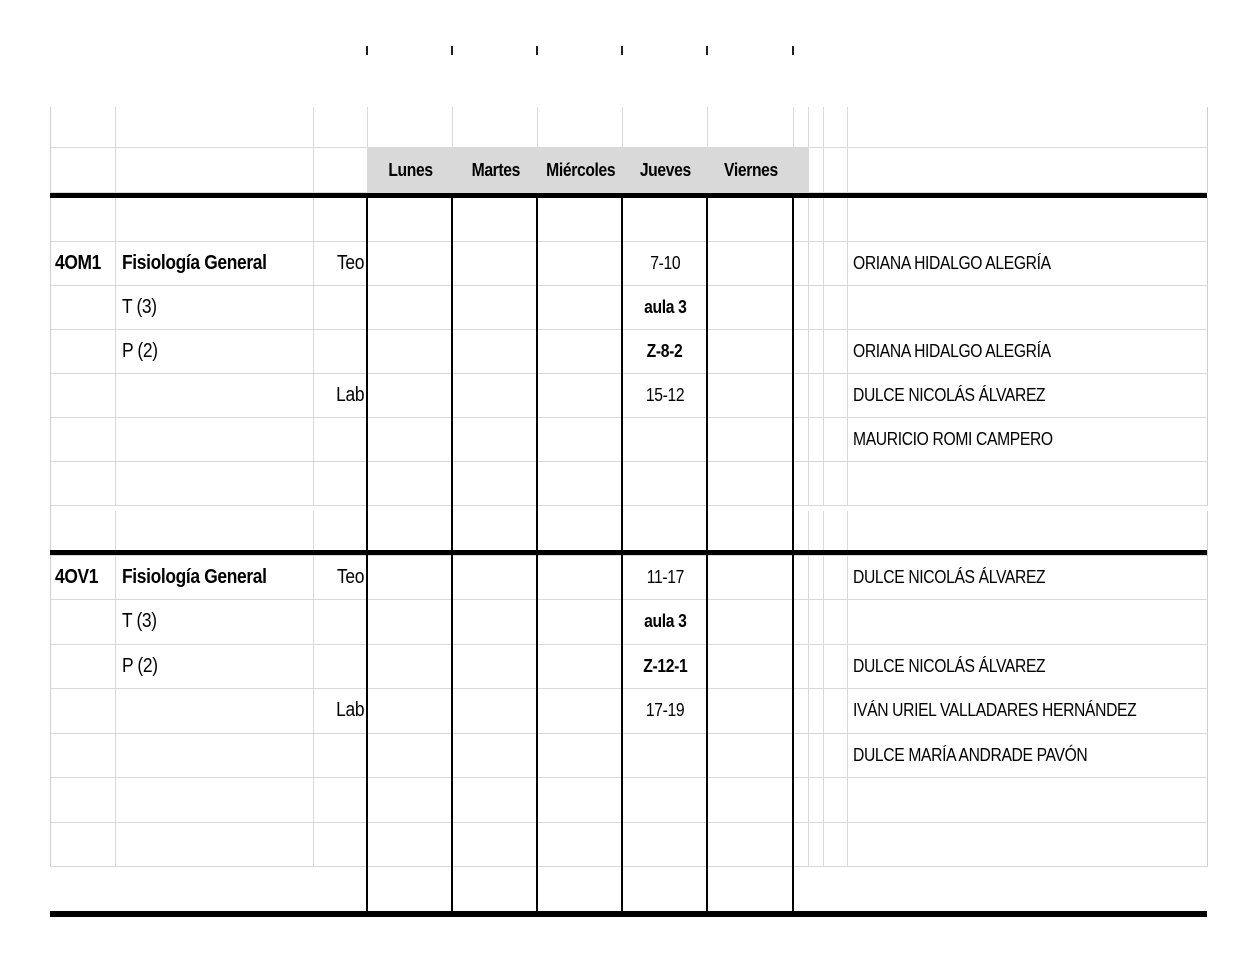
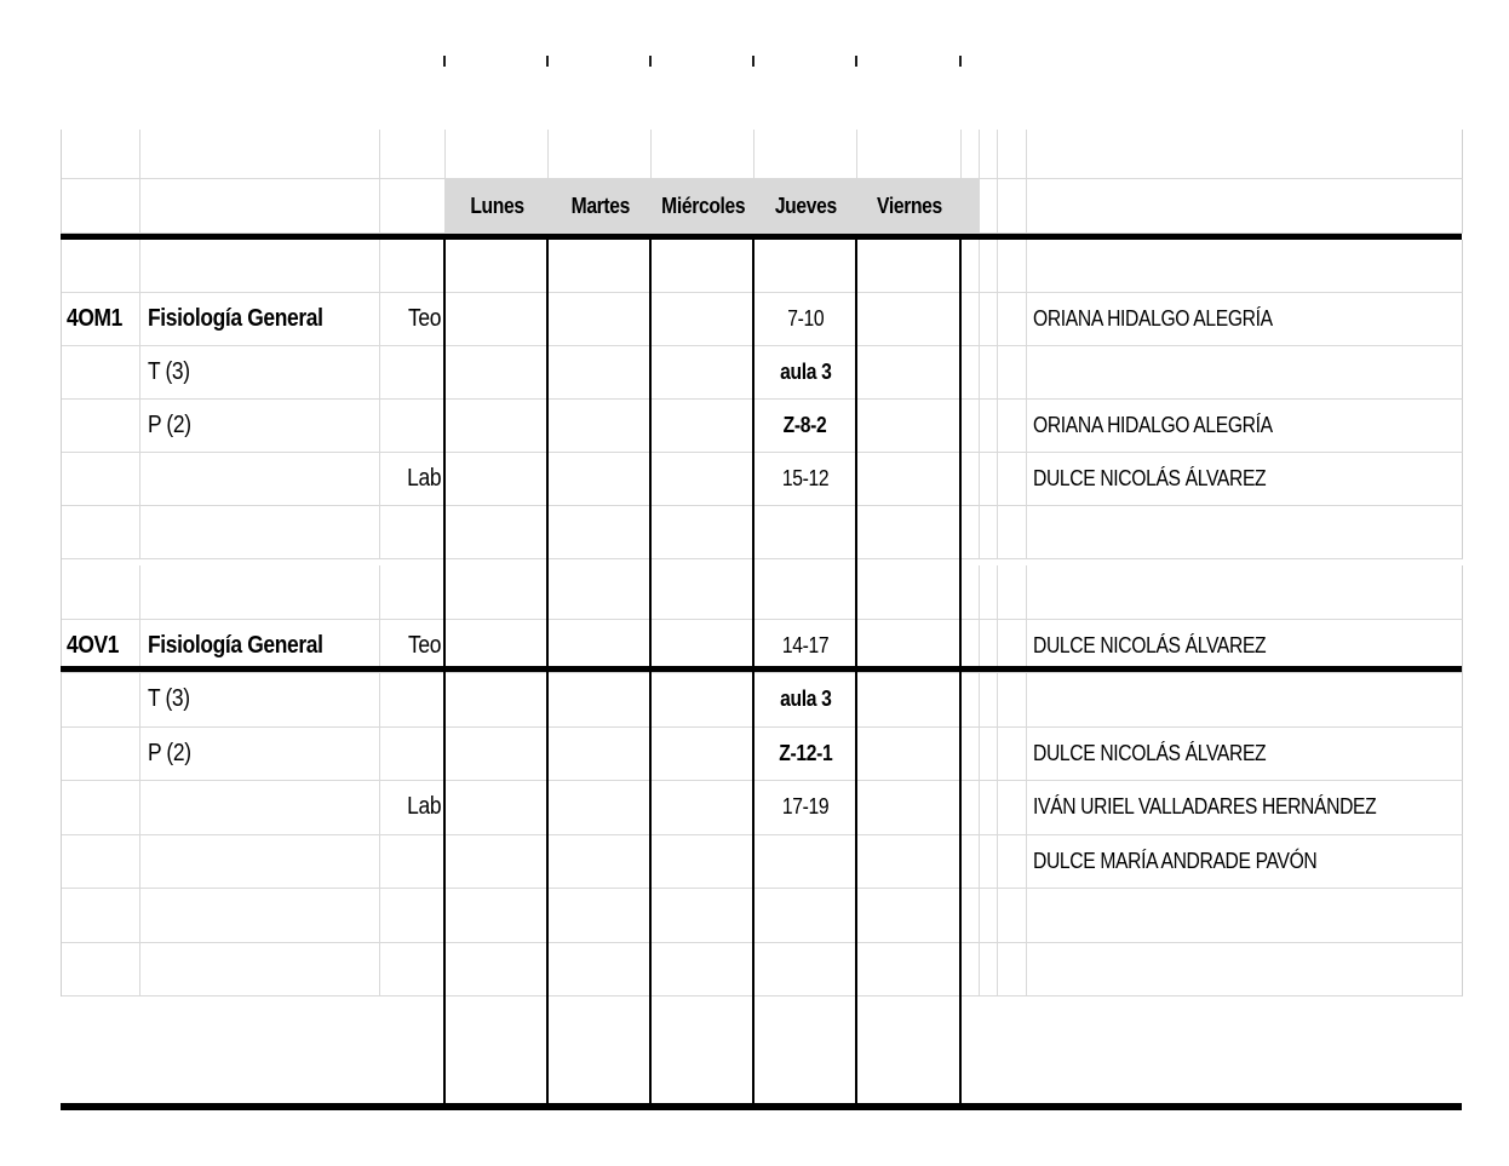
  Lunes
  Martes
  Miércoles
  Jueves
  Viernes
  4OM1
  Fisiología General
  Teo
  7-10
  ORIANA HIDALGO ALEGRÍA
  T (3)
  aula 3
  P (2)
  Z-8-2
  ORIANA HIDALGO ALEGRÍA
  Lab
  15-12
  DULCE NICOLÁS ÁLVAREZ
- MAURICIO ROMI CAMPERO
  4OV1
  Fisiología General
  Teo
- 11-17
+ 14-17
  DULCE NICOLÁS ÁLVAREZ
  T (3)
  aula 3
  P (2)
  Z-12-1
  DULCE NICOLÁS ÁLVAREZ
  Lab
  17-19
  IVÁN URIEL VALLADARES HERNÁNDEZ
  DULCE MARÍA ANDRADE PAVÓN
